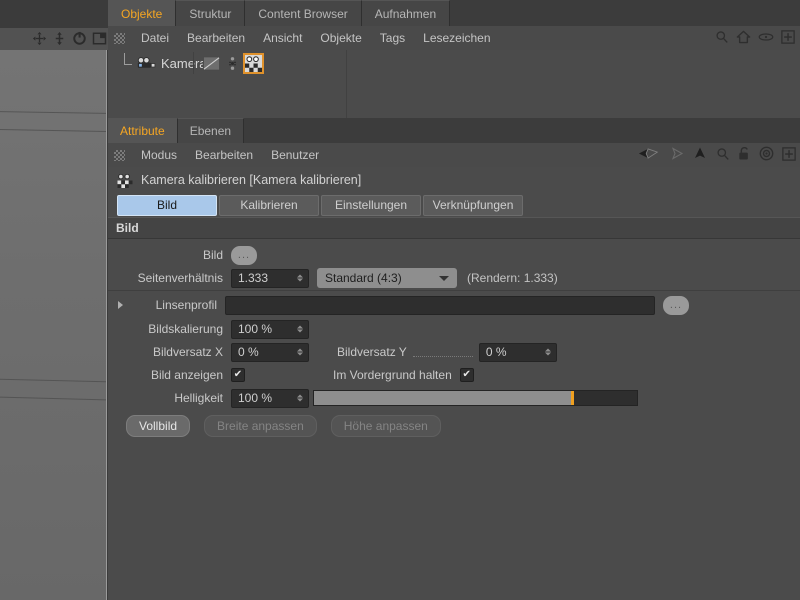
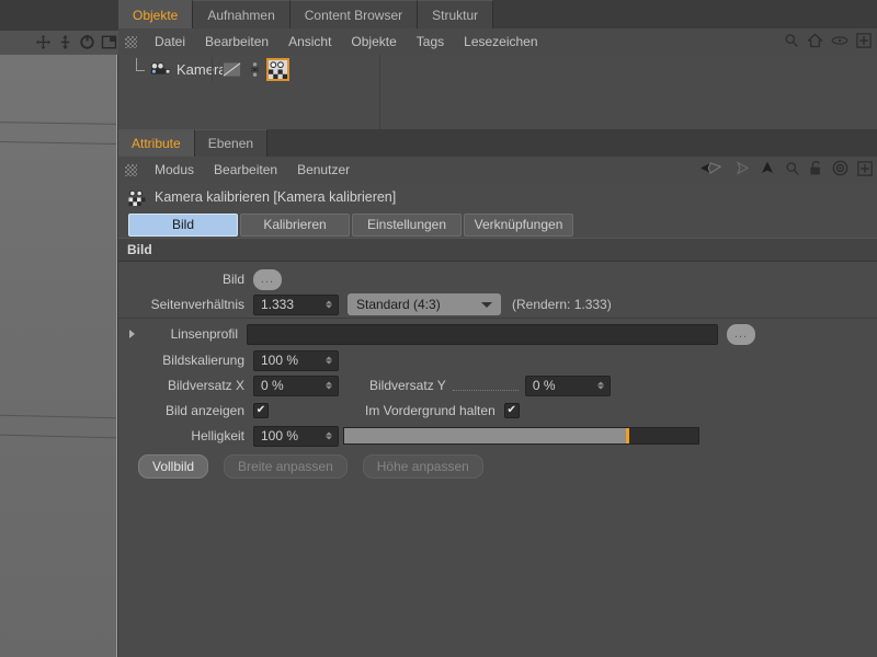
  Objekte
- Struktur
+ Aufnahmen
  Content Browser
- Aufnahmen
+ Struktur
  Datei
  Bearbeiten
  Ansicht
  Objekte
  Tags
  Lesezeichen
  Kamera
  Attribute
  Ebenen
  Modus
  Bearbeiten
  Benutzer
  Kamera kalibrieren [Kamera kalibrieren]
  Bild
  Kalibrieren
  Einstellungen
  Verknüpfungen
  Bild
  Bild
  ...
  Seitenverhältnis
  1.333
  Standard (4:3)
  (Rendern: 1.333)
  Linsenprofil
  ...
  Bildskalierung
  100 %
  Bildversatz X
  0 %
  Bildversatz Y
  0 %
  Bild anzeigen
  ✔
  Im Vordergrund halten
  ✔
  Helligkeit
  100 %
  Vollbild
  Breite anpassen
  Höhe anpassen
